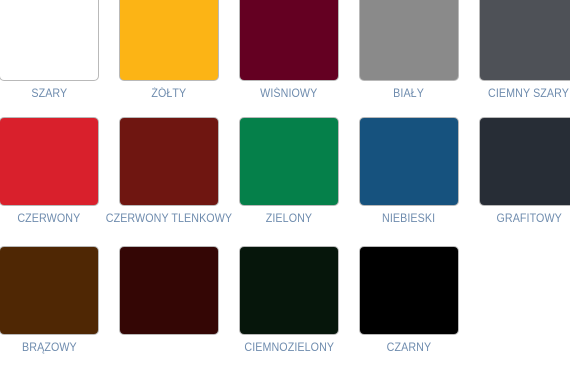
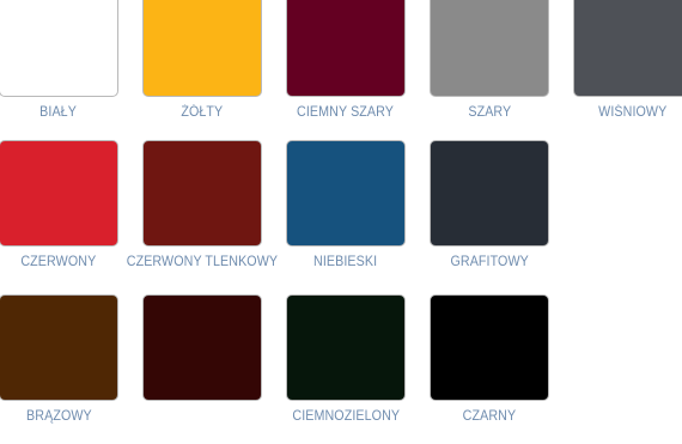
- SZARY
+ BIAŁY
  ŻÓŁTY
- WIŚNIOWY
+ CIEMNY SZARY
- BIAŁY
+ SZARY
- CIEMNY SZARY
+ WIŚNIOWY
  CZERWONY
  CZERWONY TLENKOWY
- ZIELONY
  NIEBIESKI
  GRAFITOWY
  BRĄZOWY
  CIEMNOZIELONY
  CZARNY
